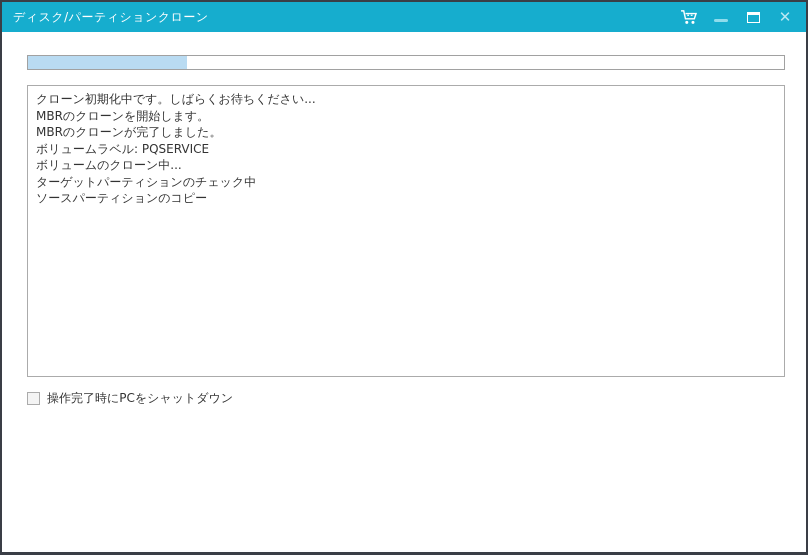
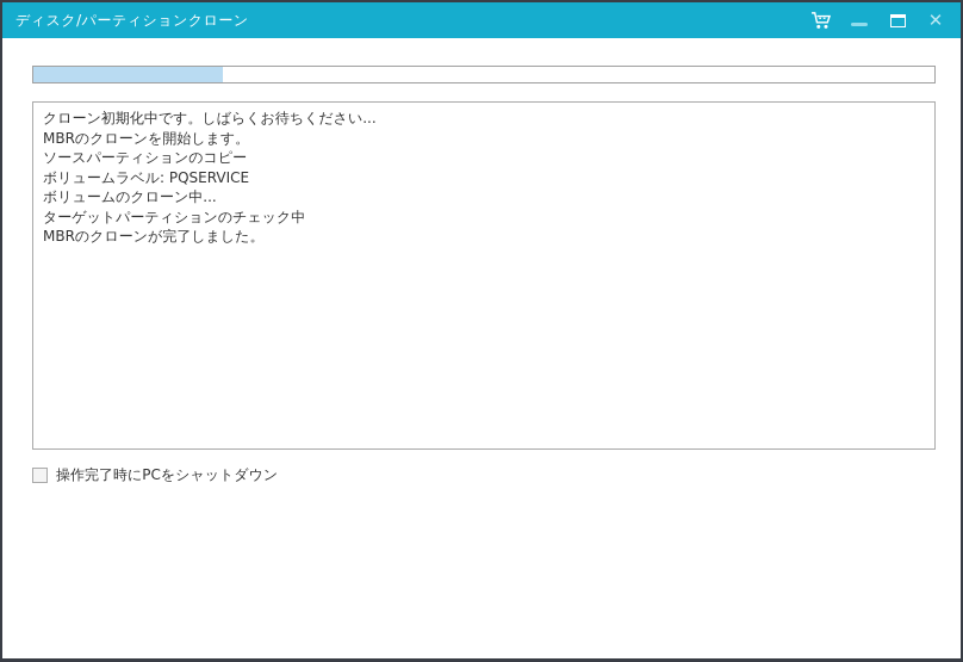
  ディスク/パーティションクローン
  ✕
  クローン初期化中です。しばらくお待ちください...
  MBRのクローンを開始します。
- MBRのクローンが完了しました。
+ ソースパーティションのコピー
  ボリュームラベル: PQSERVICE
  ボリュームのクローン中...
  ターゲットパーティションのチェック中
- ソースパーティションのコピー
+ MBRのクローンが完了しました。
  操作完了時にPCをシャットダウン
